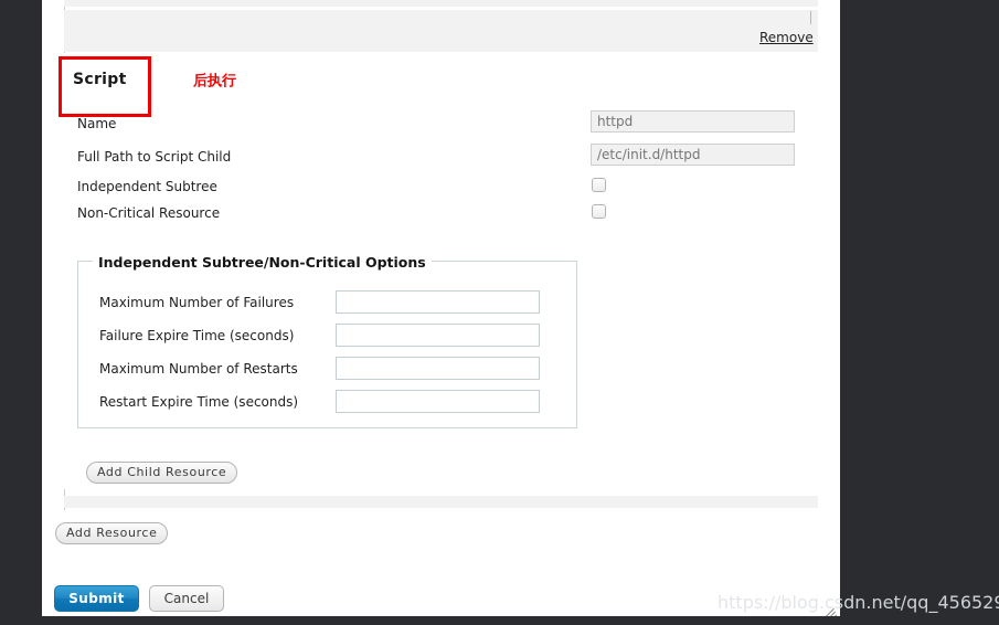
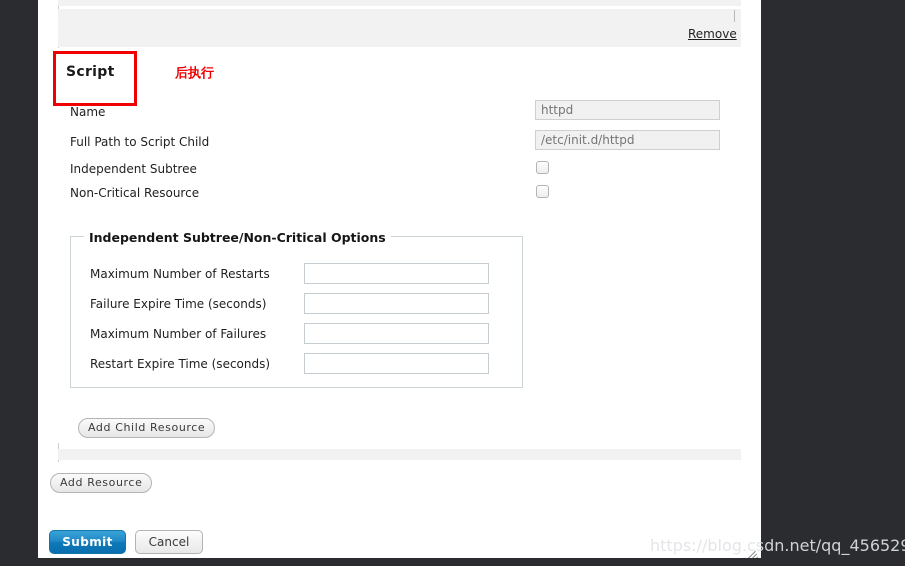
  Remove
  Script
  后执行
  Name
  httpd
  Full Path to Script Child
  /etc/init.d/httpd
  Independent Subtree
  Non-Critical Resource
  Independent Subtree/Non-Critical Options
- Maximum Number of Failures
+ Maximum Number of Restarts
  Failure Expire Time (seconds)
- Maximum Number of Restarts
+ Maximum Number of Failures
  Restart Expire Time (seconds)
  Add Child Resource
  Add Resource
  Submit
  Cancel
